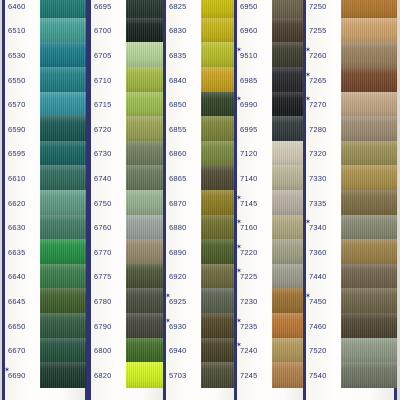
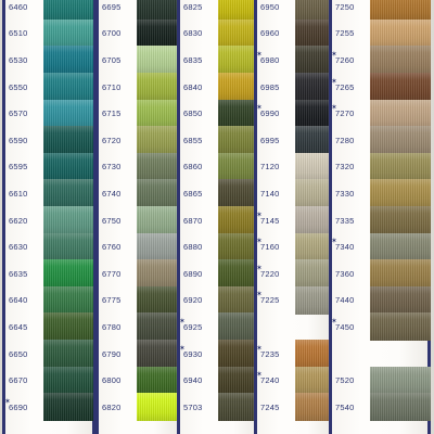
  6460
  6510
  6530
  6550
  6570
  6590
  6595
  6610
  6620
  6630
  6635
  6640
  6645
  6650
  6670
  6690
  6695
  6700
  6705
  6710
  6715
  6720
  6730
  6740
  6750
  6760
  6770
  6775
  6780
  6790
  6800
  6820
  6825
  6830
  6835
  6840
  6850
  6855
  6860
  6865
  6870
  6880
  6890
  6920
  6925
  6930
  6940
  5703
  6950
  6960
- 9510
+ 6980
  6985
  6990
  6995
  7120
  7140
  7145
  7160
  7220
  7225
- 7230
  7235
  7240
  7245
  7250
  7255
  7260
  7265
  7270
  7280
  7320
  7330
  7335
  7340
  7360
  7440
  7450
- 7460
  7520
  7540
